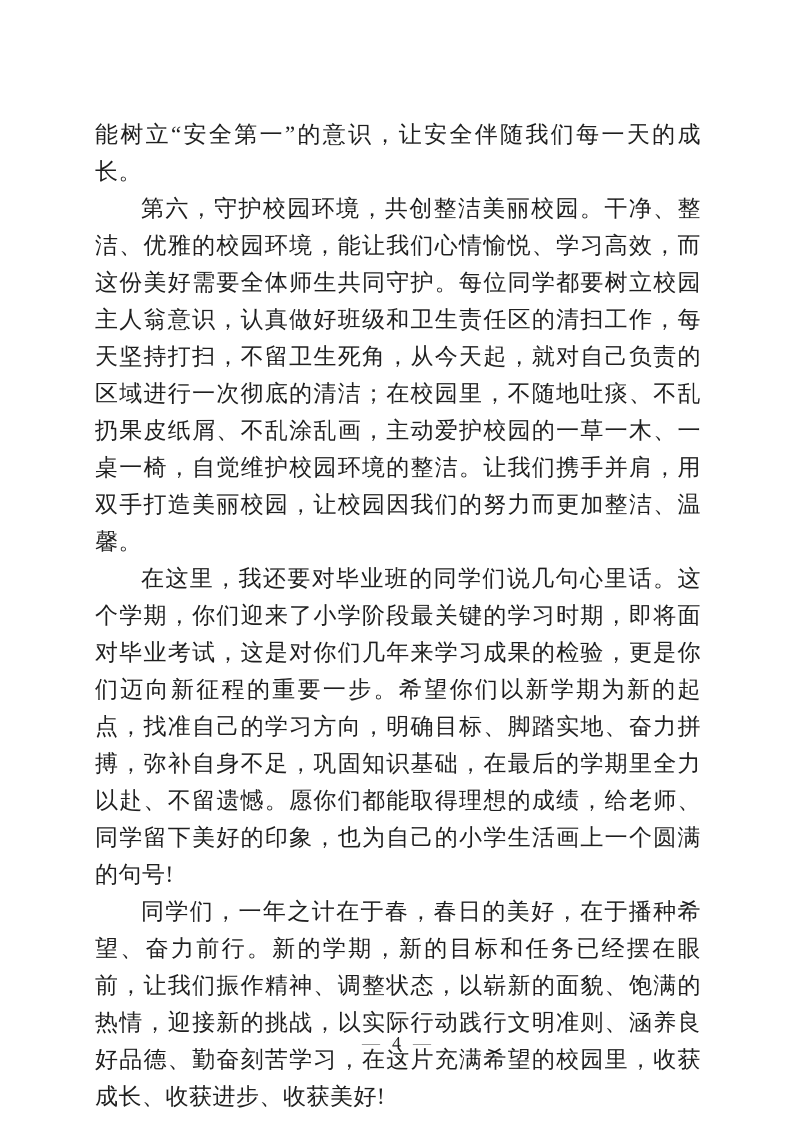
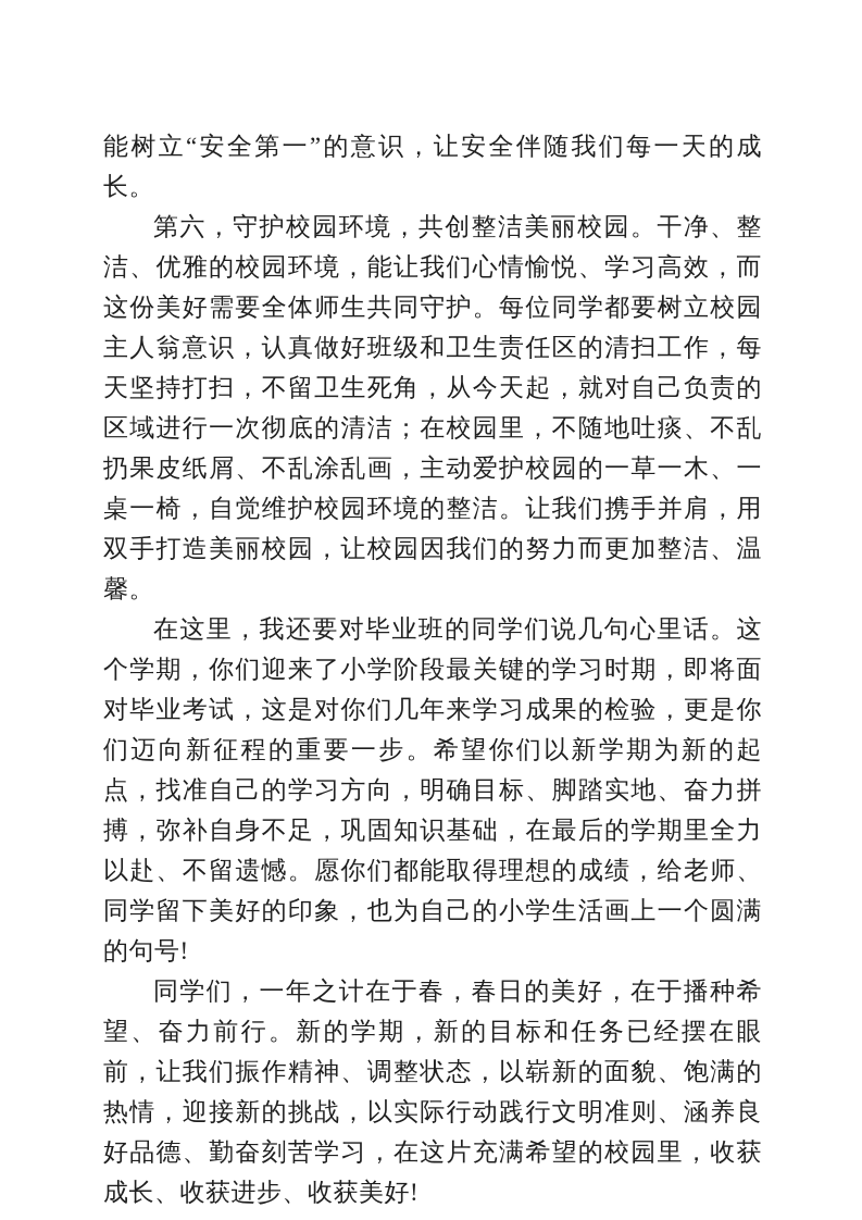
  能树立“安全第一”的意识，让安全伴随我们每一天的成长。
  第六，守护校园环境，共创整洁美丽校园。干净、整洁、优雅的校园环境，能让我们心情愉悦、学习高效，而这份美好需要全体师生共同守护。每位同学都要树立校园主人翁意识，认真做好班级和卫生责任区的清扫工作，每天坚持打扫，不留卫生死角，从今天起，就对自己负责的区域进行一次彻底的清洁；在校园里，不随地吐痰、不乱扔果皮纸屑、不乱涂乱画，主动爱护校园的一草一木、一桌一椅，自觉维护校园环境的整洁。让我们携手并肩，用双手打造美丽校园，让校园因我们的努力而更加整洁、温馨。
  在这里，我还要对毕业班的同学们说几句心里话。这个学期，你们迎来了小学阶段最关键的学习时期，即将面对毕业考试，这是对你们几年来学习成果的检验，更是你们迈向新征程的重要一步。希望你们以新学期为新的起点，找准自己的学习方向，明确目标、脚踏实地、奋力拼搏，弥补自身不足，巩固知识基础，在最后的学期里全力以赴、不留遗憾。愿你们都能取得理想的成绩，给老师、同学留下美好的印象，也为自己的小学生活画上一个圆满的句号!
  同学们，一年之计在于春，春日的美好，在于播种希望、奋力前行。新的学期，新的目标和任务已经摆在眼前，让我们振作精神、调整状态，以崭新的面貌、饱满的热情，迎接新的挑战，以实际行动践行文明准则、涵养良好品德、勤奋刻苦学习，在这片充满希望的校园里，收获成长、收获进步、收获美好!
- — 4 —
